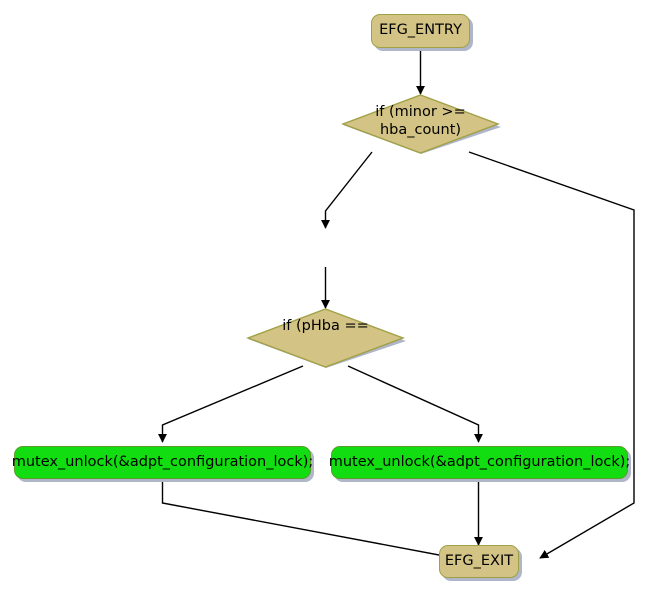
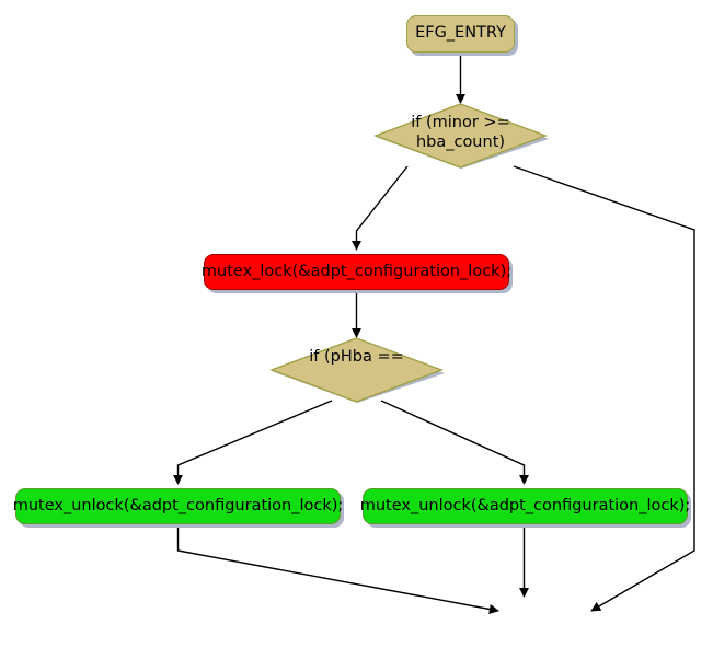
  EFG_ENTRY
  if (minor >=
  hba_count)
+ mutex_lock(&adpt_configuration_lock);
  if (pHba ==
  mutex_unlock(&adpt_configuration_lock);
  mutex_unlock(&adpt_configuration_lock);
- EFG_EXIT
